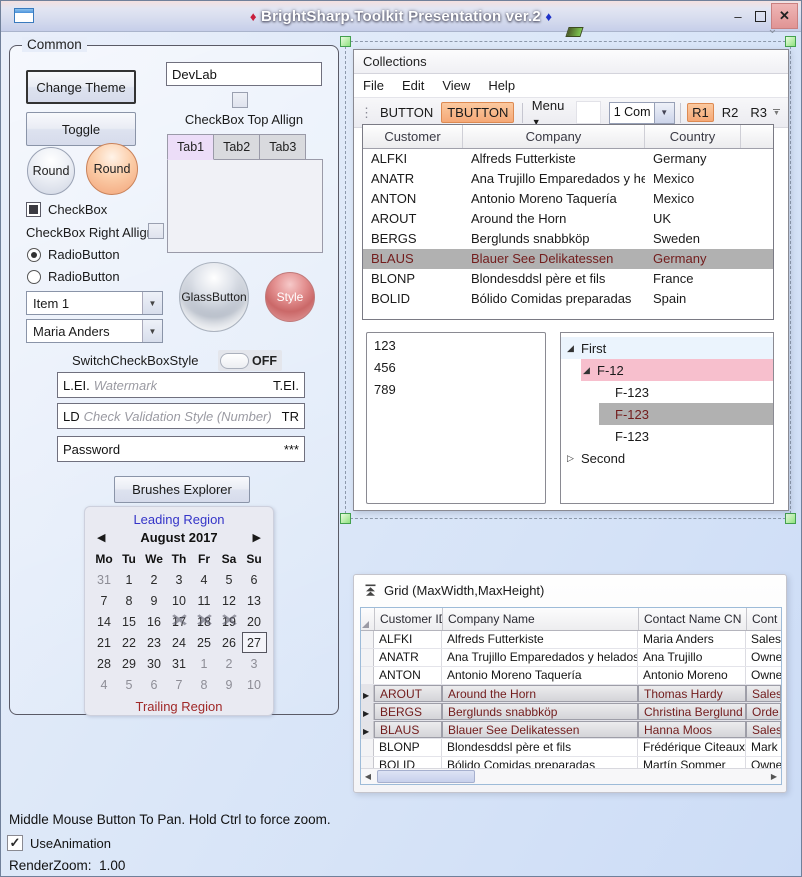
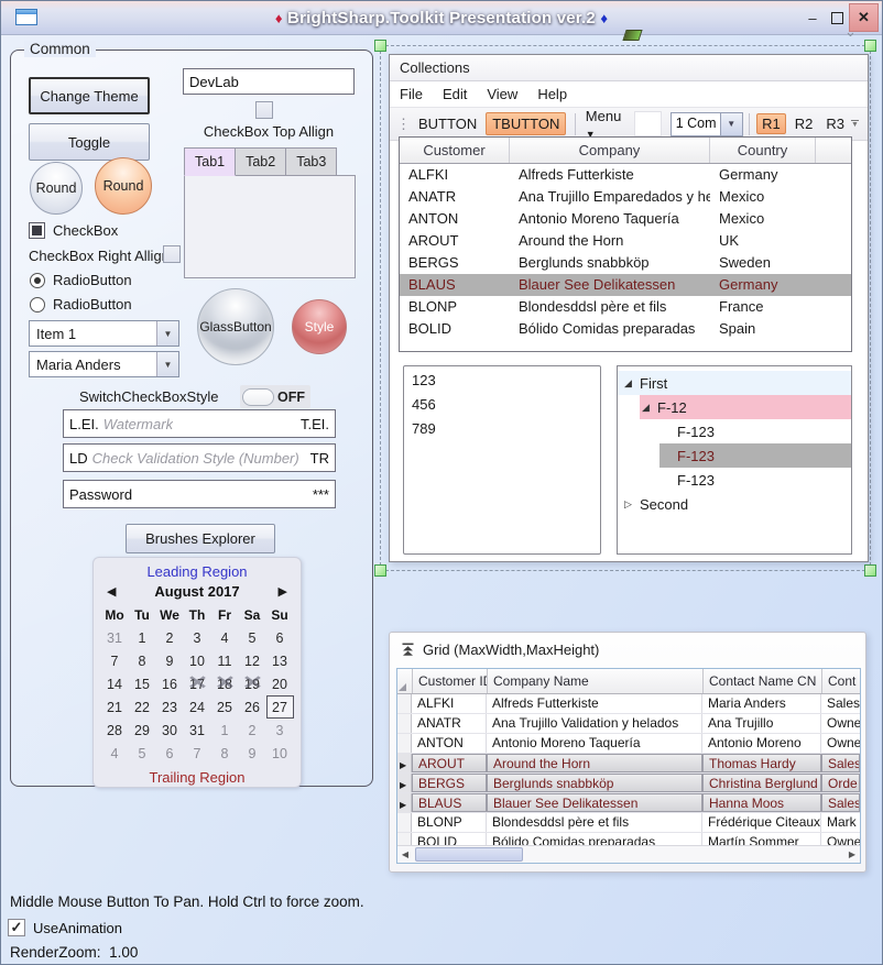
  ♦ BrightSharp.Toolkit Presentation ver.2 ♦
  –
  ✕
  Common
  Change Theme
  Toggle
  Round
  Round
  CheckBox
  CheckBox Right Allig
  RadioButton
  RadioButton
  Item 1
  ▼
  Maria Anders
  ▼
  DevLab
  CheckBox Top Allign
  Tab1
  Tab2
  Tab3
  GlassButton
  Style
  SwitchCheckBoxStyle
  OFF
  L.EI.
  Watermark
  T.EI.
  LD
  Check Validation Style (Number)
  TR
  Password
  ***
  Brushes Explorer
  Leading Region
  ◀
  August 2017
  ▶
  Mo
  Tu
  We
  Th
  Fr
  Sa
  Su
  31
  1
  2
  3
  4
  5
  6
  7
  8
  9
  10
  11
  12
  13
  14
  15
  16
  17
  18
  19
  20
  21
  22
  23
  24
  25
  26
  27
  28
  29
  30
  31
  1
  2
  3
  4
  5
  6
  7
  8
  9
  10
  Trailing Region
  ⌄
  Collections
  File
  Edit
  View
  Help
  ⋮
  BUTTON
  TBUTTON
  Menu ▼
  1 Com
  ▼
  R1
  R2
  R3
  Customer
  Company
  Country
  ALFKI
  Alfreds Futterkiste
  Germany
  ANATR
  Ana Trujillo Emparedados y he
  Mexico
  ANTON
  Antonio Moreno Taquería
  Mexico
  AROUT
  Around the Horn
  UK
  BERGS
  Berglunds snabbköp
  Sweden
  BLAUS
  Blauer See Delikatessen
  Germany
  BLONP
  Blondesddsl père et fils
  France
  BOLID
  Bólido Comidas preparadas
  Spain
  123
  456
  789
  ◢
  First
  ◢
  F-12
  F-123
  F-123
  F-123
  ▷
  Second
  Grid (MaxWidth,MaxHeight)
  Customer I
  Company Name
  Contact Name CN
  Cont
  ALFKI
  Alfreds Futterkiste
  Maria Anders
  Sales
  ANATR
- Ana Trujillo Emparedados y helados
+ Ana Trujillo Validation y helados
  Ana Trujillo
  Owne
  ANTON
  Antonio Moreno Taquería
  Antonio Moreno
  Owne
  AROUT
  Around the Horn
  Thomas Hardy
  Sales
  BERGS
  Berglunds snabbköp
  Christina Berglund
  Orde
  BLAUS
  Blauer See Delikatessen
  Hanna Moos
  Sales
  BLONP
  Blondesddsl père et fils
  Frédérique Citeaux
  Mark
  BOLID
  Bólido Comidas preparadas
  Martín Sommer
  Owne
  ◀
  ▶
  Middle Mouse Button To Pan. Hold Ctrl to force zoom.
  ✓
  UseAnimation
  RenderZoom: 1.00
